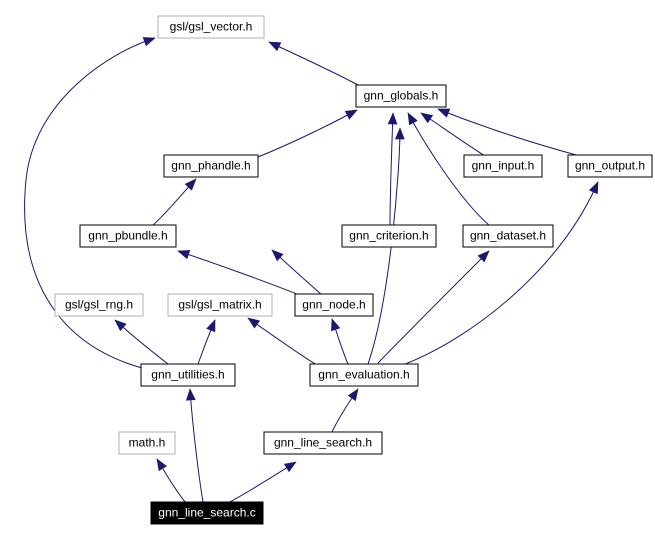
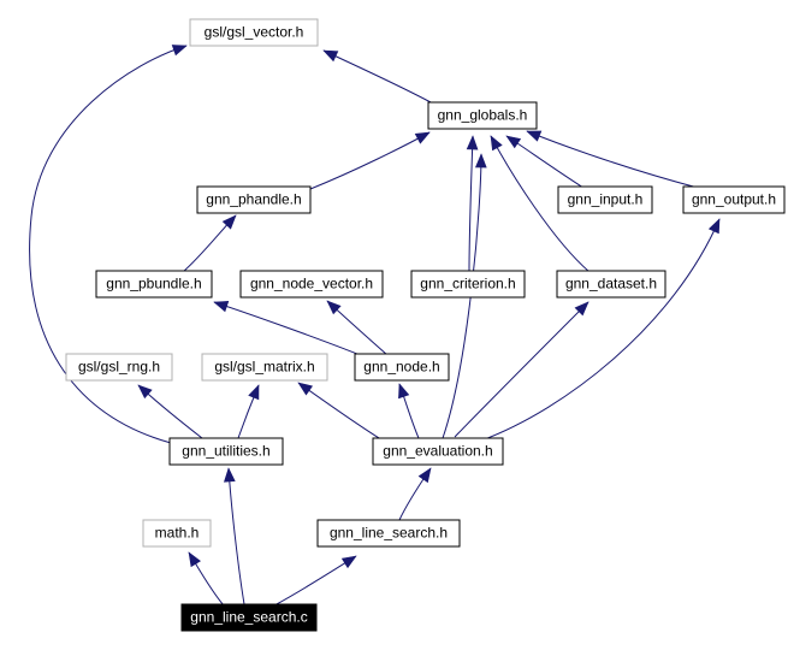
  gsl/gsl_vector.h
  gnn_globals.h
  gnn_phandle.h
  gnn_input.h
  gnn_output.h
  gnn_pbundle.h
+ gnn_node_vector.h
  gnn_criterion.h
  gnn_dataset.h
  gsl/gsl_rng.h
  gsl/gsl_matrix.h
  gnn_node.h
  gnn_utilities.h
  gnn_evaluation.h
  math.h
  gnn_line_search.h
  gnn_line_search.c
